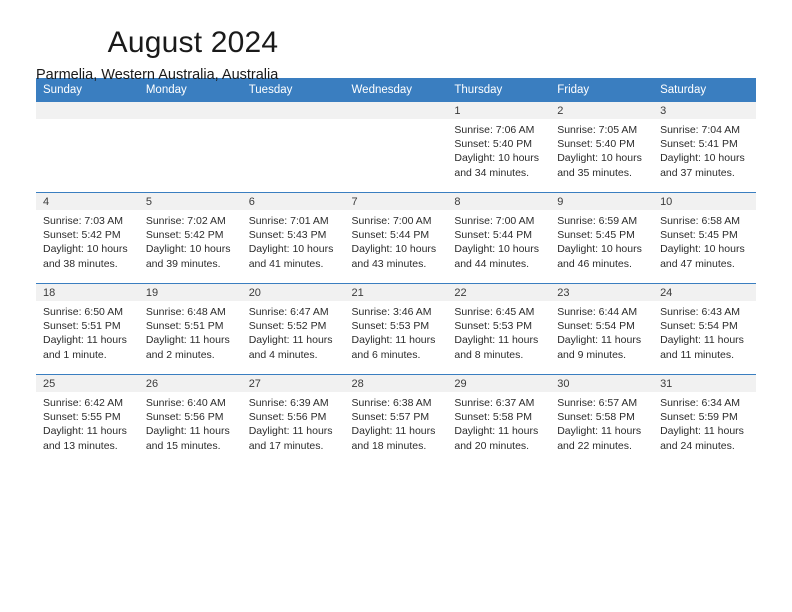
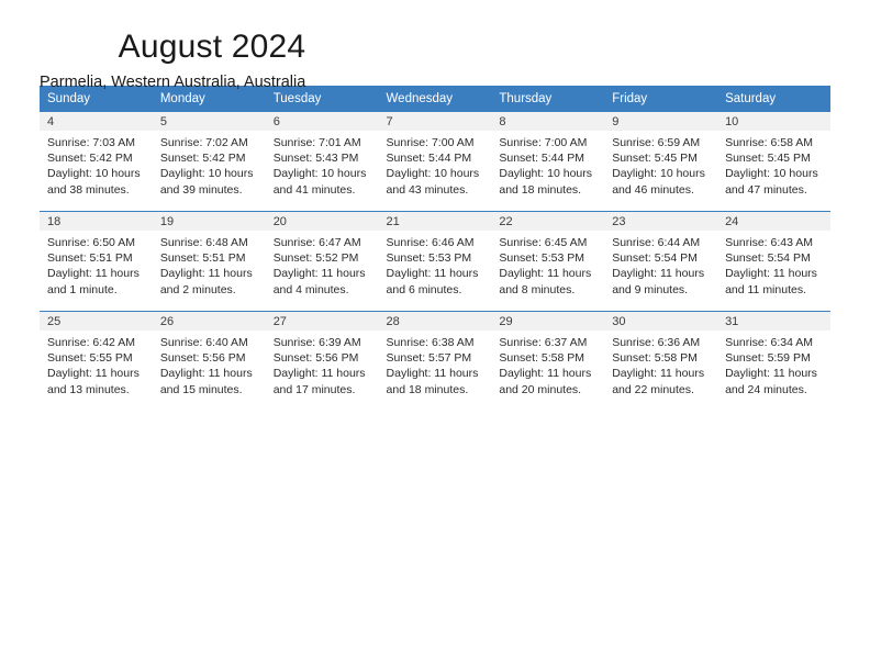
  August 2024
  Parmelia, Western Australia, Australia
  Sunday	Monday	Tuesday	Wednesday	Thursday	Friday	Saturday
- 				1Sunrise: 7:06 AMSunset: 5:40 PMDaylight: 10 hoursand 34 minutes.	2Sunrise: 7:05 AMSunset: 5:40 PMDaylight: 10 hoursand 35 minutes.	3Sunrise: 7:04 AMSunset: 5:41 PMDaylight: 10 hoursand 37 minutes.
- 4Sunrise: 7:03 AMSunset: 5:42 PMDaylight: 10 hoursand 38 minutes.	5Sunrise: 7:02 AMSunset: 5:42 PMDaylight: 10 hoursand 39 minutes.	6Sunrise: 7:01 AMSunset: 5:43 PMDaylight: 10 hoursand 41 minutes.	7Sunrise: 7:00 AMSunset: 5:44 PMDaylight: 10 hoursand 43 minutes.	8Sunrise: 7:00 AMSunset: 5:44 PMDaylight: 10 hoursand 44 minutes.	9Sunrise: 6:59 AMSunset: 5:45 PMDaylight: 10 hoursand 46 minutes.	10Sunrise: 6:58 AMSunset: 5:45 PMDaylight: 10 hoursand 47 minutes.
+ 4Sunrise: 7:03 AMSunset: 5:42 PMDaylight: 10 hoursand 38 minutes.	5Sunrise: 7:02 AMSunset: 5:42 PMDaylight: 10 hoursand 39 minutes.	6Sunrise: 7:01 AMSunset: 5:43 PMDaylight: 10 hoursand 41 minutes.	7Sunrise: 7:00 AMSunset: 5:44 PMDaylight: 10 hoursand 43 minutes.	8Sunrise: 7:00 AMSunset: 5:44 PMDaylight: 10 hoursand 18 minutes.	9Sunrise: 6:59 AMSunset: 5:45 PMDaylight: 10 hoursand 46 minutes.	10Sunrise: 6:58 AMSunset: 5:45 PMDaylight: 10 hoursand 47 minutes.
- 18Sunrise: 6:50 AMSunset: 5:51 PMDaylight: 11 hoursand 1 minute.	19Sunrise: 6:48 AMSunset: 5:51 PMDaylight: 11 hoursand 2 minutes.	20Sunrise: 6:47 AMSunset: 5:52 PMDaylight: 11 hoursand 4 minutes.	21Sunrise: 3:46 AMSunset: 5:53 PMDaylight: 11 hoursand 6 minutes.	22Sunrise: 6:45 AMSunset: 5:53 PMDaylight: 11 hoursand 8 minutes.	23Sunrise: 6:44 AMSunset: 5:54 PMDaylight: 11 hoursand 9 minutes.	24Sunrise: 6:43 AMSunset: 5:54 PMDaylight: 11 hoursand 11 minutes.
+ 18Sunrise: 6:50 AMSunset: 5:51 PMDaylight: 11 hoursand 1 minute.	19Sunrise: 6:48 AMSunset: 5:51 PMDaylight: 11 hoursand 2 minutes.	20Sunrise: 6:47 AMSunset: 5:52 PMDaylight: 11 hoursand 4 minutes.	21Sunrise: 6:46 AMSunset: 5:53 PMDaylight: 11 hoursand 6 minutes.	22Sunrise: 6:45 AMSunset: 5:53 PMDaylight: 11 hoursand 8 minutes.	23Sunrise: 6:44 AMSunset: 5:54 PMDaylight: 11 hoursand 9 minutes.	24Sunrise: 6:43 AMSunset: 5:54 PMDaylight: 11 hoursand 11 minutes.
- 25Sunrise: 6:42 AMSunset: 5:55 PMDaylight: 11 hoursand 13 minutes.	26Sunrise: 6:40 AMSunset: 5:56 PMDaylight: 11 hoursand 15 minutes.	27Sunrise: 6:39 AMSunset: 5:56 PMDaylight: 11 hoursand 17 minutes.	28Sunrise: 6:38 AMSunset: 5:57 PMDaylight: 11 hoursand 18 minutes.	29Sunrise: 6:37 AMSunset: 5:58 PMDaylight: 11 hoursand 20 minutes.	30Sunrise: 6:57 AMSunset: 5:58 PMDaylight: 11 hoursand 22 minutes.	31Sunrise: 6:34 AMSunset: 5:59 PMDaylight: 11 hoursand 24 minutes.
+ 25Sunrise: 6:42 AMSunset: 5:55 PMDaylight: 11 hoursand 13 minutes.	26Sunrise: 6:40 AMSunset: 5:56 PMDaylight: 11 hoursand 15 minutes.	27Sunrise: 6:39 AMSunset: 5:56 PMDaylight: 11 hoursand 17 minutes.	28Sunrise: 6:38 AMSunset: 5:57 PMDaylight: 11 hoursand 18 minutes.	29Sunrise: 6:37 AMSunset: 5:58 PMDaylight: 11 hoursand 20 minutes.	30Sunrise: 6:36 AMSunset: 5:58 PMDaylight: 11 hoursand 22 minutes.	31Sunrise: 6:34 AMSunset: 5:59 PMDaylight: 11 hoursand 24 minutes.
